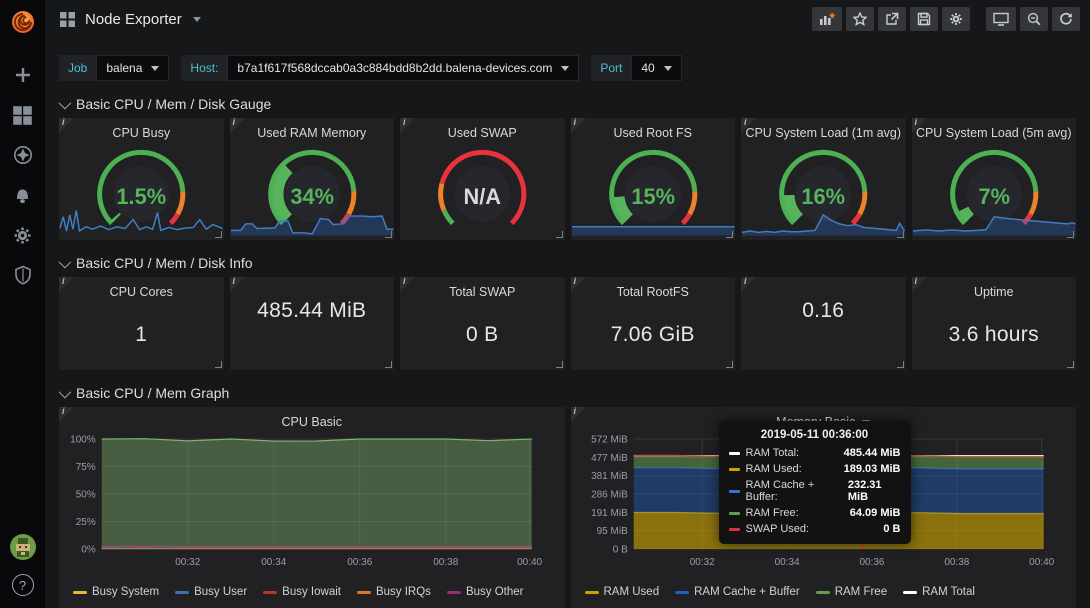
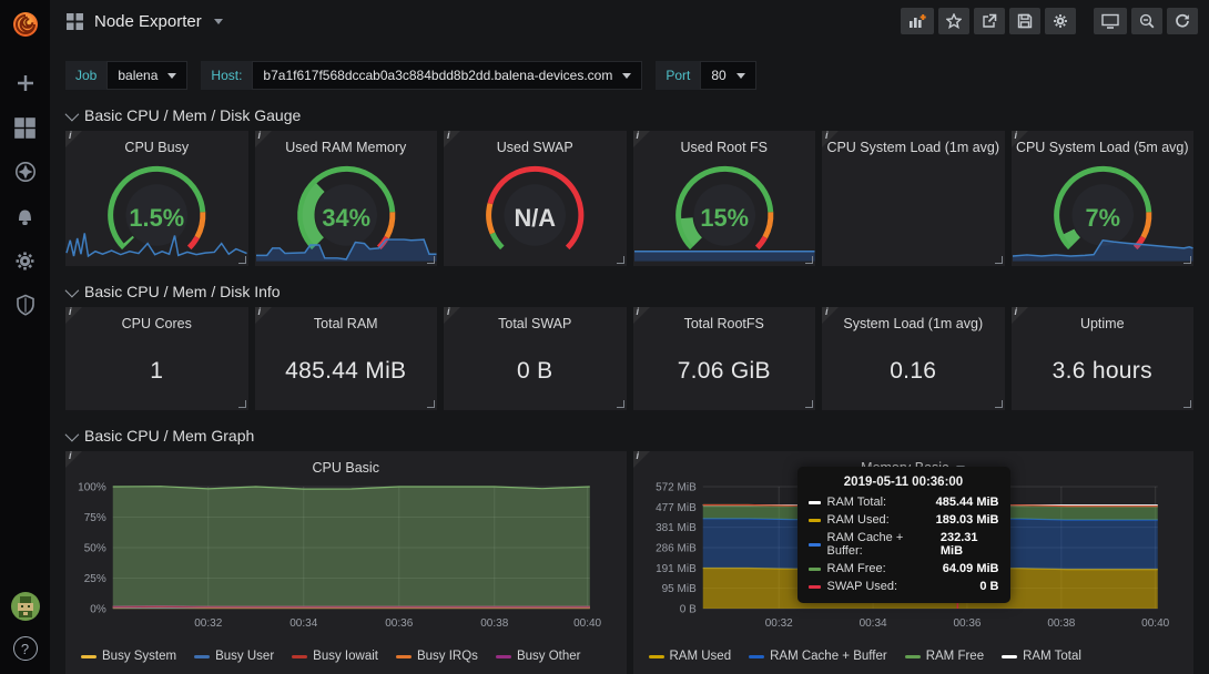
  ?
  Node Exporter
  Job
  balena
  Host:
  b7a1f617f568dccab0a3c884bdd8b2dd.balena-devices.com
  Port
- 40
+ 80
  Basic CPU / Mem / Disk Gauge
  i
  CPU Busy
  1.5%
  i
  Used RAM Memory
  34%
  i
  Used SWAP
  N/A
  i
  Used Root FS
  15%
  i
  CPU System Load (1m avg)
- 16%
  i
  CPU System Load (5m avg)
  7%
  Basic CPU / Mem / Disk Info
  i
  CPU Cores
  1
  i
+ Total RAM
  485.44 MiB
  i
  Total SWAP
  0 B
  i
  Total RootFS
  7.06 GiB
  i
+ System Load (1m avg)
  0.16
  i
  Uptime
  3.6 hours
  Basic CPU / Mem Graph
  i
  CPU Basic
  0%
  25%
  50%
  75%
  100%
  00:32
  00:34
  00:36
  00:38
  00:40
  Busy System
  Busy User
  Busy Iowait
  Busy IRQs
  Busy Other
  i
  0 B
  95 MiB
  191 MiB
  286 MiB
  381 MiB
  477 MiB
  572 MiB
  00:32
  00:34
  00:36
  00:38
  00:40
  RAM Used
  RAM Cache + Buffer
  RAM Free
  RAM Total
  2019-05-11 00:36:00
  RAM Total:
  485.44 MiB
  RAM Used:
  189.03 MiB
  RAM Cache + Buffer:
  232.31 MiB
  RAM Free:
  64.09 MiB
  SWAP Used:
  0 B
